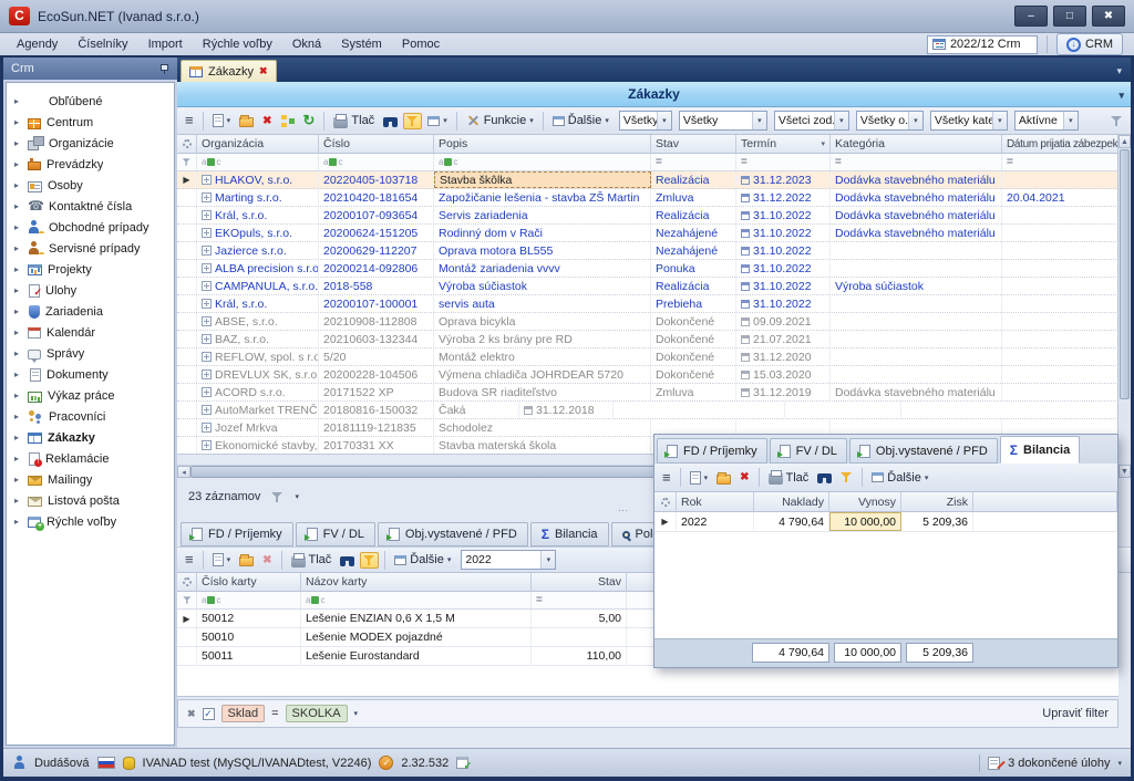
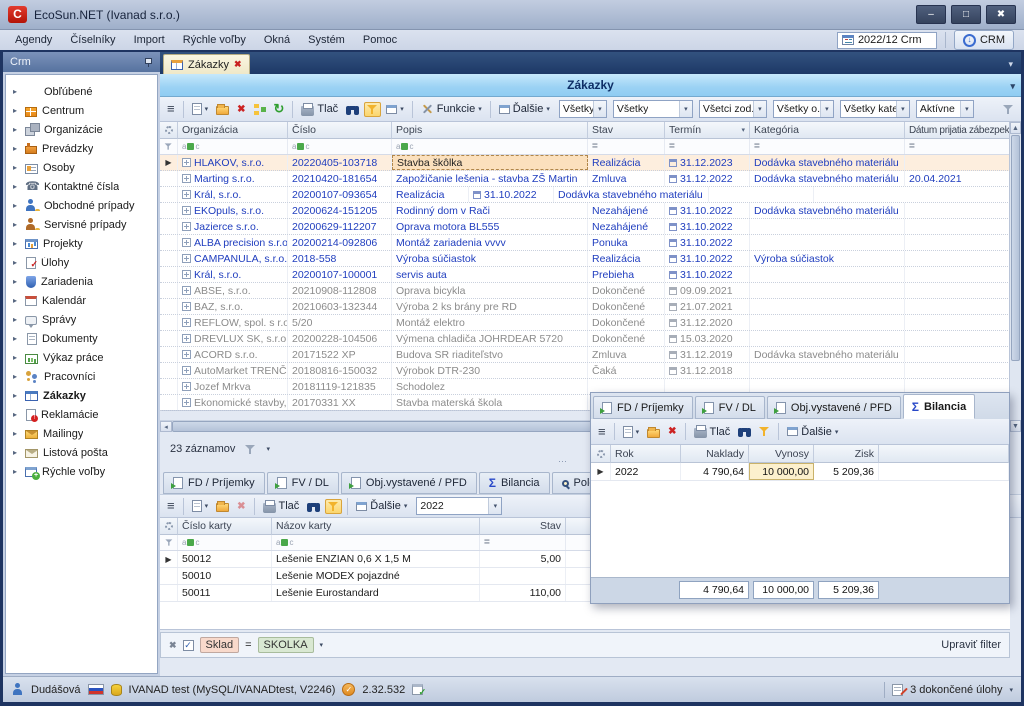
  C
  EcoSun.NET (Ivanad s.r.o.)
  –
  □
  ✖
  Agendy
  Číselníky
  Import
  Rýchle voľby
  Okná
  Systém
  Pomoc
  2022/12 Crm
  CRM
  Crm
  ▸
  Obľúbené
  ▸
  Centrum
  ▸
  Organizácie
  ▸
  Prevádzky
  ▸
  Osoby
  ▸
  ☎
  Kontaktné čísla
  ▸
  Obchodné prípady
  ▸
  Servisné prípady
  ▸
  Projekty
  ▸
  Úlohy
  ▸
  Zariadenia
  ▸
  Kalendár
  ▸
  Správy
  ▸
  Dokumenty
  ▸
  Výkaz práce
  ▸
  Pracovníci
  ▸
  Zákazky
  ▸
  Reklamácie
  ▸
  Mailingy
  ▸
  Listová pošta
  ▸
  Rýchle voľby
  Zákazky
  ✖
  ▾
  Zákazky
  ▾
  ≡
  ✖
  ↻
  Tlač
  Funkcie
  Ďalšie
  Všetky
  Všetky
  Všetci zod
  Všetky o.
  Aktívne
  Organizácia
  Číslo
  Popis
  Stav
  Termín
  Kategória
  Dátum prijatia zábezpek
  =
  =
  =
  =
  ▶
  HLAKOV, s.r.o.
  20220405-103718
  Stavba škôlka
  Realizácia
  31.12.2023
  Dodávka stavebného materiálu
  Marting s.r.o.
  20210420-181654
  Zapožičanie lešenia - stavba ZŠ Martin
  Zmluva
  31.12.2022
  Dodávka stavebného materiálu
  20.04.2021
  Král, s.r.o.
  20200107-093654
- Servis zariadenia
  Realizácia
  31.10.2022
  Dodávka stavebného materiálu
  EKOpuls, s.r.o.
  20200624-151205
  Rodinný dom v Rači
  Nezahájené
  31.10.2022
  Dodávka stavebného materiálu
  Jazierce s.r.o.
  20200629-112207
  Oprava motora BL555
  Nezahájené
  31.10.2022
  ALBA precision s.r.o
  20200214-092806
  Montáž zariadenia vvvv
  Ponuka
  31.10.2022
  CAMPANULA, s.r.o.
  2018-558
  Výroba súčiastok
  Realizácia
  31.10.2022
  Výroba súčiastok
  Král, s.r.o.
  20200107-100001
  servis auta
  Prebieha
  31.10.2022
  ABSE, s.r.o.
  20210908-112808
  Oprava bicykla
  Dokončené
  09.09.2021
  BAZ, s.r.o.
  20210603-132344
  Výroba 2 ks brány pre RD
  Dokončené
  21.07.2021
  REFLOW, spol. s r.o
  5/20
  Montáž elektro
  Dokončené
  31.12.2020
  DREVLUX SK, s.r.o
  20200228-104506
  Výmena chladiča JOHRDEAR 5720
  Dokončené
  15.03.2020
  ACORD s.r.o.
  20171522 XP
  Budova SR riaditeľstvo
  Zmluva
  31.12.2019
  Dodávka stavebného materiálu
  AutoMarket TRENČ
  20180816-150032
+ Výrobok DTR-230
  Čaká
  31.12.2018
  Jozef Mrkva
  20181119-121835
  Schodolez
  Ekonomické stavby,
  20170331 XX
  Stavba materská škola
  23 záznamov
  ⋯
  FD / Príjemky
  FV / DL
  Obj.vystavené / PFD
  Σ
  Bilancia
  ≡
  ✖
  Tlač
  Ďalšie
  2022
  Číslo karty
  Názov karty
  Stav
  =
  ▶
  50012
  Lešenie ENZIAN 0,6 X 1,5 M
  5,00
  50010
  Lešenie MODEX pojazdné
  50011
  Lešenie Eurostandard
  110,00
  ✖
  ✓
  Sklad
  =
  SKOLKA
  Upraviť filter
  FD / Príjemky
  FV / DL
  Obj.vystavené / PFD
  Σ
  Bilancia
  ≡
  ✖
  Tlač
  Ďalšie
  Rok
  Naklady
  Vynosy
  Zisk
  ▶
  2022
  4 790,64
  10 000,00
  5 209,36
  4 790,64
  10 000,00
  5 209,36
  Dudášová
  IVANAD test (MySQL/IVANADtest, V2246)
  ✓
  2.32.532
  3 dokončené úlohy
